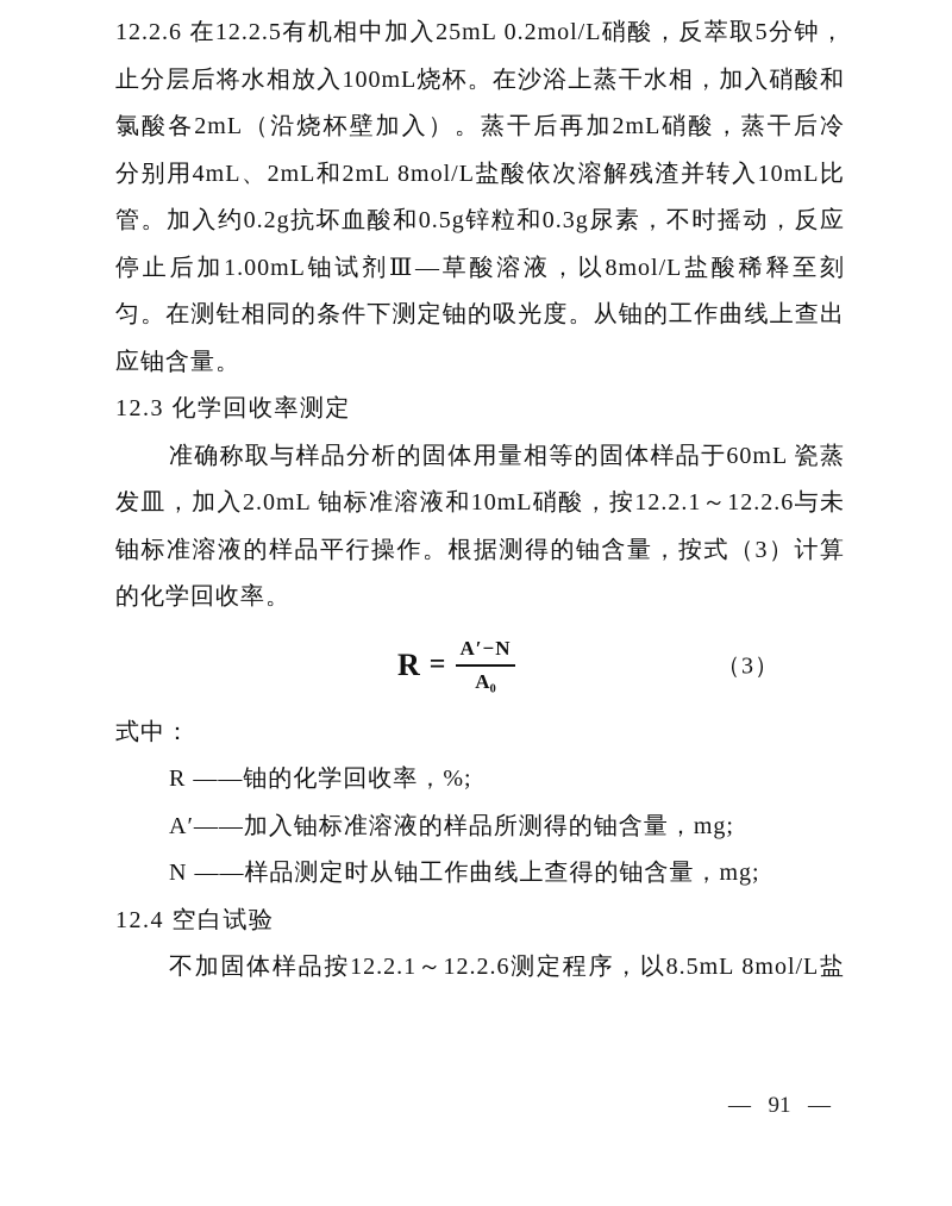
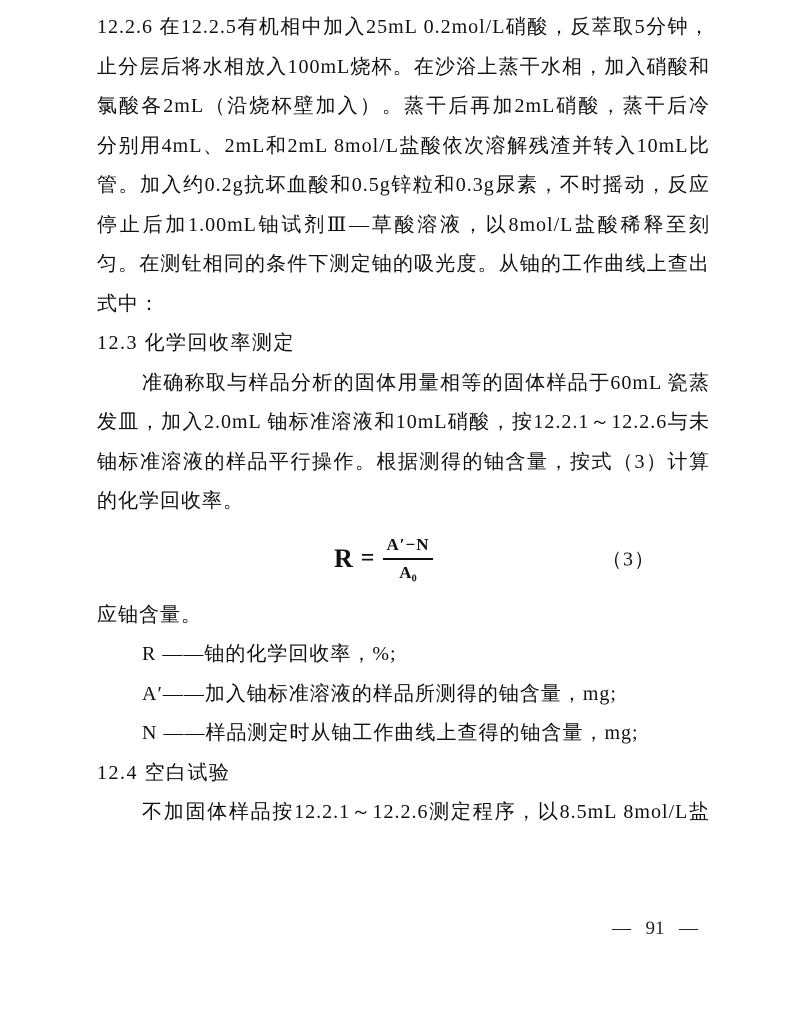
  12.2.6 在12.2.5有机相中加入25mL 0.2mol/L硝酸，反萃取5分钟，
  止分层后将水相放入100mL烧杯。在沙浴上蒸干水相，加入硝酸和
  氯酸各2mL（沿烧杯壁加入）。蒸干后再加2mL硝酸，蒸干后冷
  分别用4mL、2mL和2mL 8mol/L盐酸依次溶解残渣并转入10mL比
  管。加入约0.2g抗坏血酸和0.5g锌粒和0.3g尿素，不时摇动，反应
  停止后加1.00mL铀试剂Ⅲ—草酸溶液，以8mol/L盐酸稀释至刻
  匀。在测钍相同的条件下测定铀的吸光度。从铀的工作曲线上查出
- 应铀含量。
+ 式中：
  12.3 化学回收率测定
  准确称取与样品分析的固体用量相等的固体样品于60mL 瓷蒸
  发皿，加入2.0mL 铀标准溶液和10mL硝酸，按12.2.1～12.2.6与未
  铀标准溶液的样品平行操作。根据测得的铀含量，按式（3）计算
  的化学回收率。
  R
  =
  A′−N
  A₀
  （3）
- 式中：
+ 应铀含量。
  R ——铀的化学回收率，%;
  A′——加入铀标准溶液的样品所测得的铀含量，mg;
  N ——样品测定时从铀工作曲线上查得的铀含量，mg;
  12.4 空白试验
  不加固体样品按12.2.1～12.2.6测定程序，以8.5mL 8mol/L盐
  —
  91
  —
